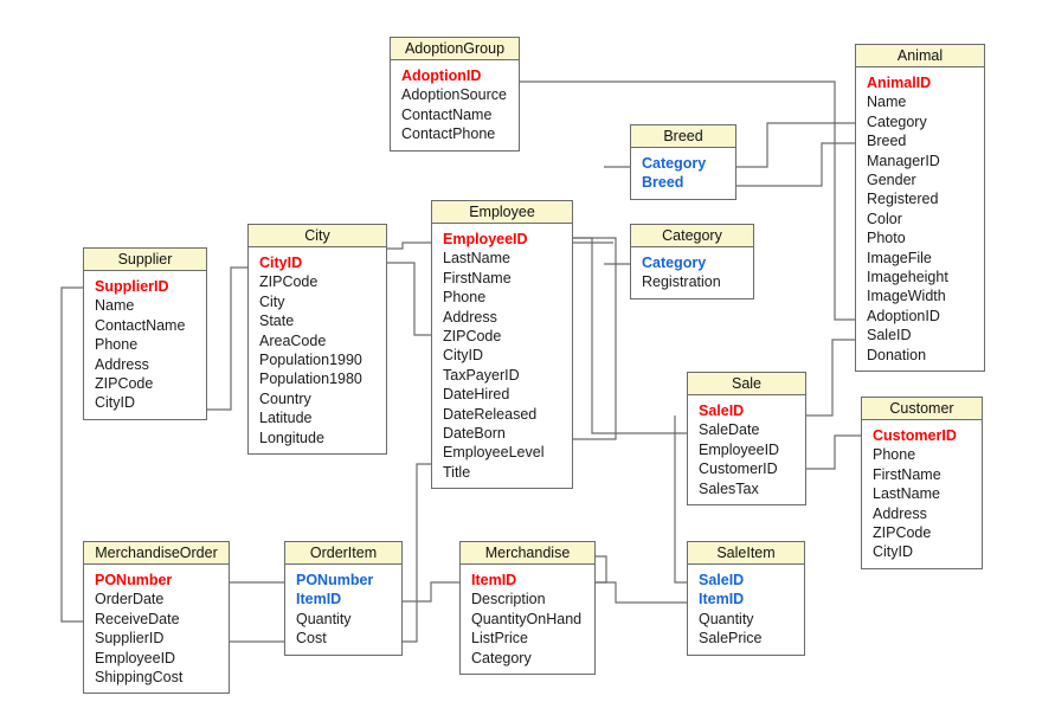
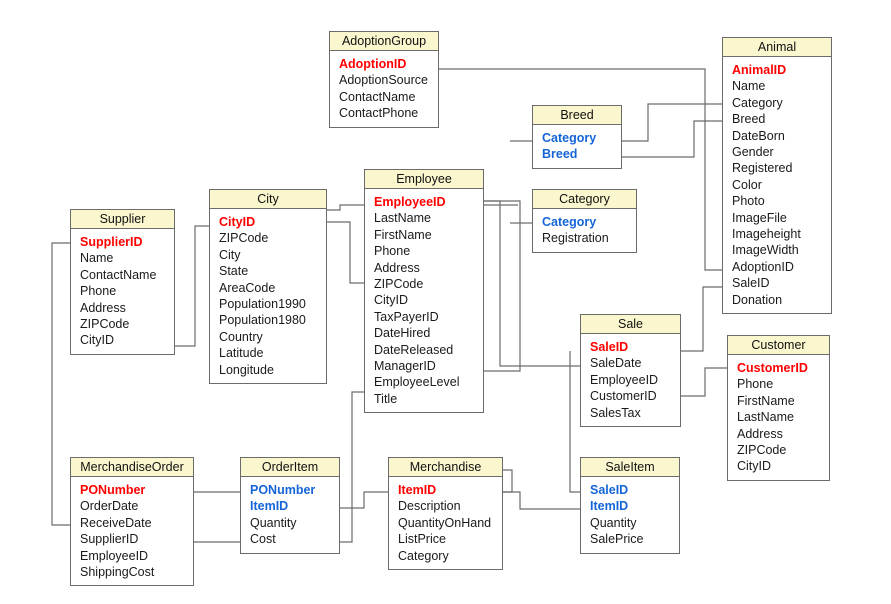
  AdoptionGroup
  AdoptionID
  AdoptionSource
  ContactName
  ContactPhone
  Animal
  AnimalID
  Name
  Category
  Breed
- ManagerID
+ DateBorn
  Gender
  Registered
  Color
  Photo
  ImageFile
  Imageheight
  ImageWidth
  AdoptionID
  SaleID
  Donation
  Breed
  Category
  Breed
  Category
  Category
  Registration
  Employee
  EmployeeID
  LastName
  FirstName
  Phone
  Address
  ZIPCode
  CityID
  TaxPayerID
  DateHired
  DateReleased
- DateBorn
+ ManagerID
  EmployeeLevel
  Title
  City
  CityID
  ZIPCode
  City
  State
  AreaCode
  Population1990
  Population1980
  Country
  Latitude
  Longitude
  Supplier
  SupplierID
  Name
  ContactName
  Phone
  Address
  ZIPCode
  CityID
  Sale
  SaleID
  SaleDate
  EmployeeID
  CustomerID
  SalesTax
  Customer
  CustomerID
  Phone
  FirstName
  LastName
  Address
  ZIPCode
  CityID
  MerchandiseOrder
  PONumber
  OrderDate
  ReceiveDate
  SupplierID
  EmployeeID
  ShippingCost
  OrderItem
  PONumber
  ItemID
  Quantity
  Cost
  Merchandise
  ItemID
  Description
  QuantityOnHand
  ListPrice
  Category
  SaleItem
  SaleID
  ItemID
  Quantity
  SalePrice
